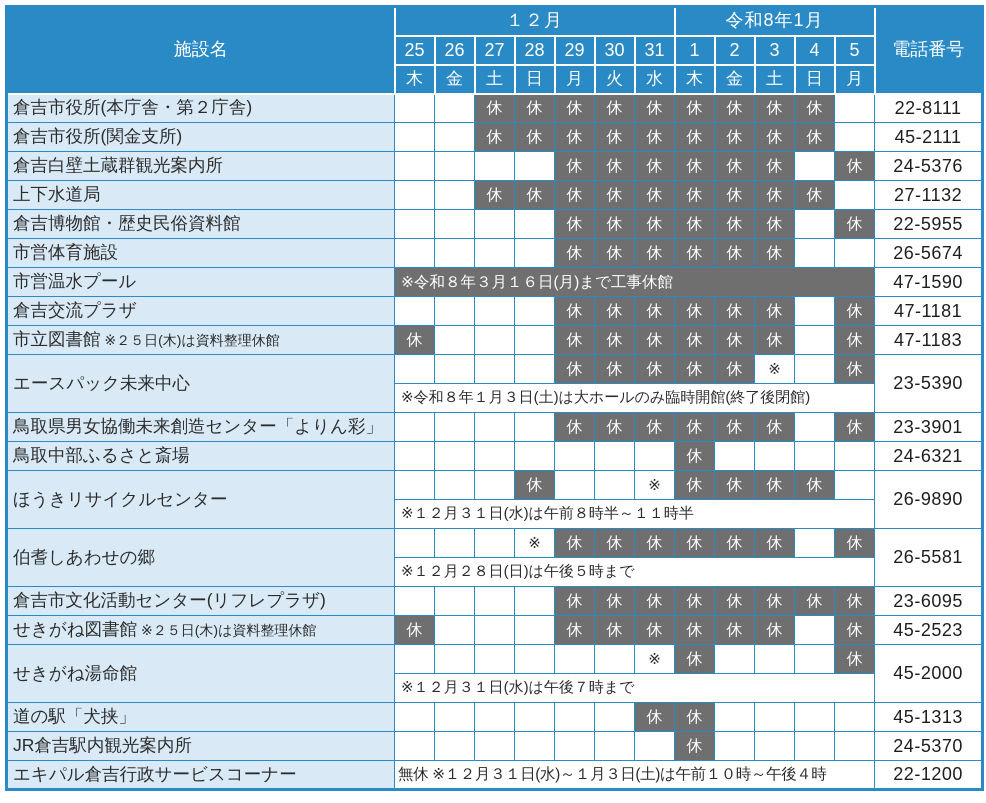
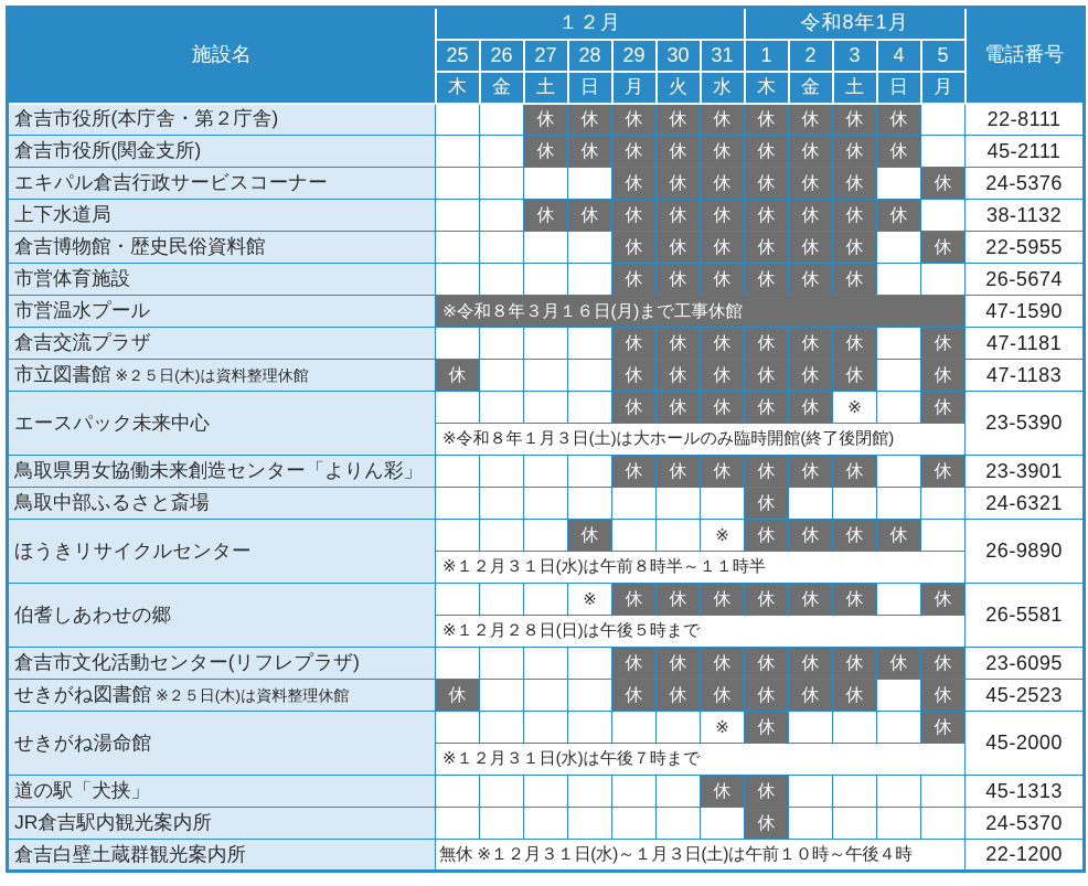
  施設名	１２月	令和8年1月	電話番号
  25	26	27	28	29	30	31	1	2	3	4	5
  木	金	土	日	月	火	水	木	金	土	日	月
  倉吉市役所(本庁舎・第２庁舎)			休	休	休	休	休	休	休	休	休		22-8111
  倉吉市役所(関金支所)			休	休	休	休	休	休	休	休	休		45-2111
- 倉吉白壁土蔵群観光案内所					休	休	休	休	休	休		休	24-5376
+ エキパル倉吉行政サービスコーナー					休	休	休	休	休	休		休	24-5376
- 上下水道局			休	休	休	休	休	休	休	休	休		27-1132
+ 上下水道局			休	休	休	休	休	休	休	休	休		38-1132
  倉吉博物館・歴史民俗資料館					休	休	休	休	休	休		休	22-5955
  市営体育施設					休	休	休	休	休	休			26-5674
  市営温水プール	※令和８年３月１６日(月)まで工事休館	47-1590
  倉吉交流プラザ					休	休	休	休	休	休		休	47-1181
  市立図書館 ※２５日(木)は資料整理休館	休				休	休	休	休	休	休		休	47-1183
  エースパック未来中心					休	休	休	休	休	※		休	23-5390
  ※令和８年１月３日(土)は大ホールのみ臨時開館(終了後閉館)
  鳥取県男女協働未来創造センター「よりん彩」					休	休	休	休	休	休		休	23-3901
  鳥取中部ふるさと斎場								休					24-6321
  ほうきリサイクルセンター				休			※	休	休	休	休		26-9890
  ※１２月３１日(水)は午前８時半～１１時半
  伯耆しあわせの郷				※	休	休	休	休	休	休		休	26-5581
  ※１２月２８日(日)は午後５時まで
  倉吉市文化活動センター(リフレプラザ)					休	休	休	休	休	休	休	休	23-6095
  せきがね図書館 ※２５日(木)は資料整理休館	休				休	休	休	休	休	休		休	45-2523
  せきがね湯命館							※	休				休	45-2000
  ※１２月３１日(水)は午後７時まで
  道の駅「犬挟」							休	休					45-1313
  JR倉吉駅内観光案内所								休					24-5370
- エキパル倉吉行政サービスコーナー	無休 ※１２月３１日(水)～１月３日(土)は午前１０時～午後４時	22-1200
+ 倉吉白壁土蔵群観光案内所	無休 ※１２月３１日(水)～１月３日(土)は午前１０時～午後４時	22-1200
